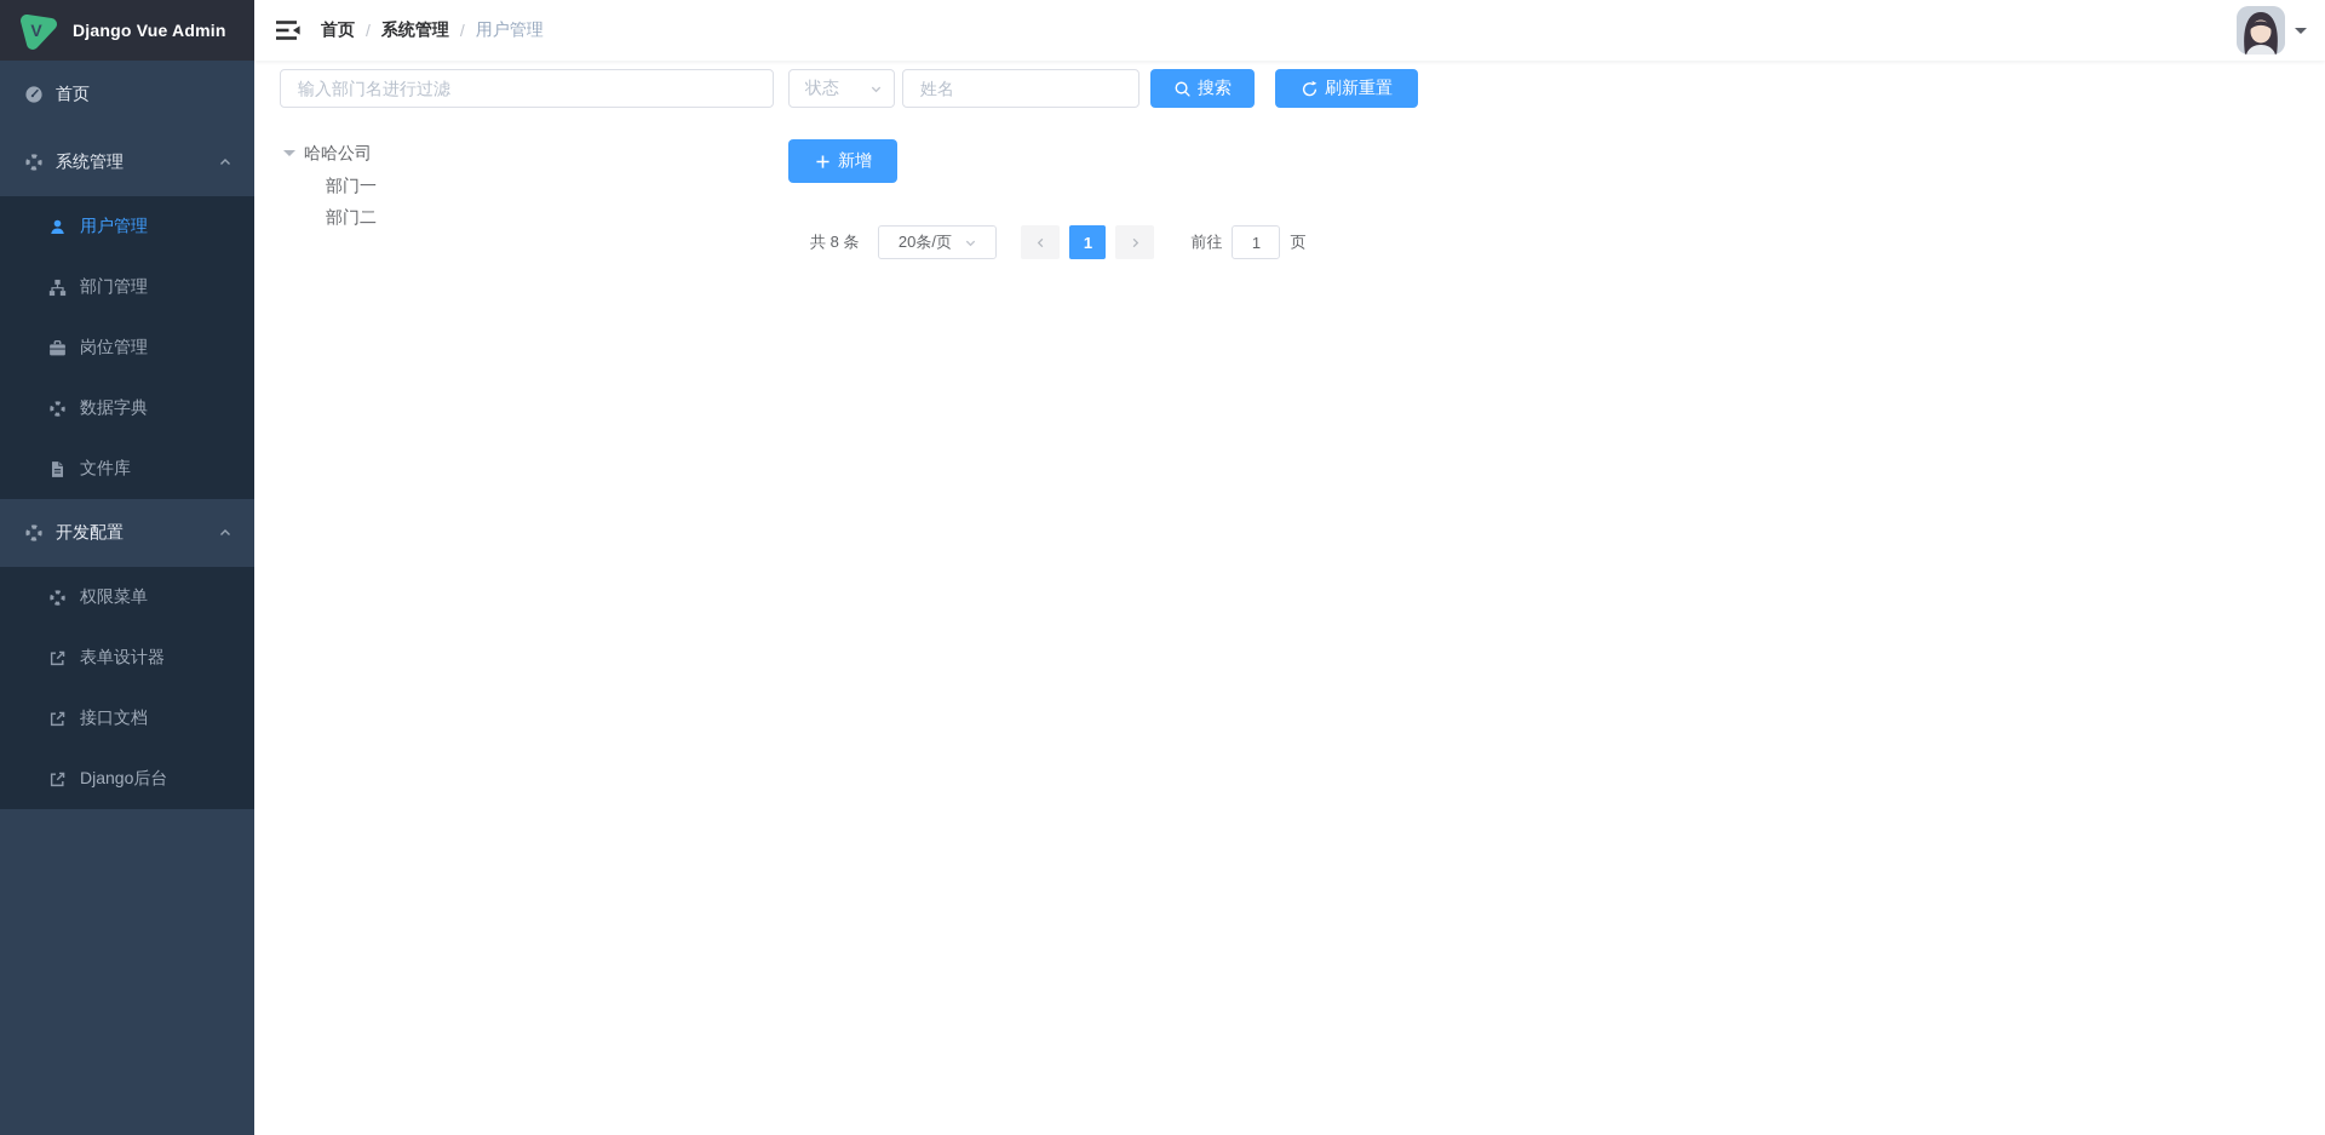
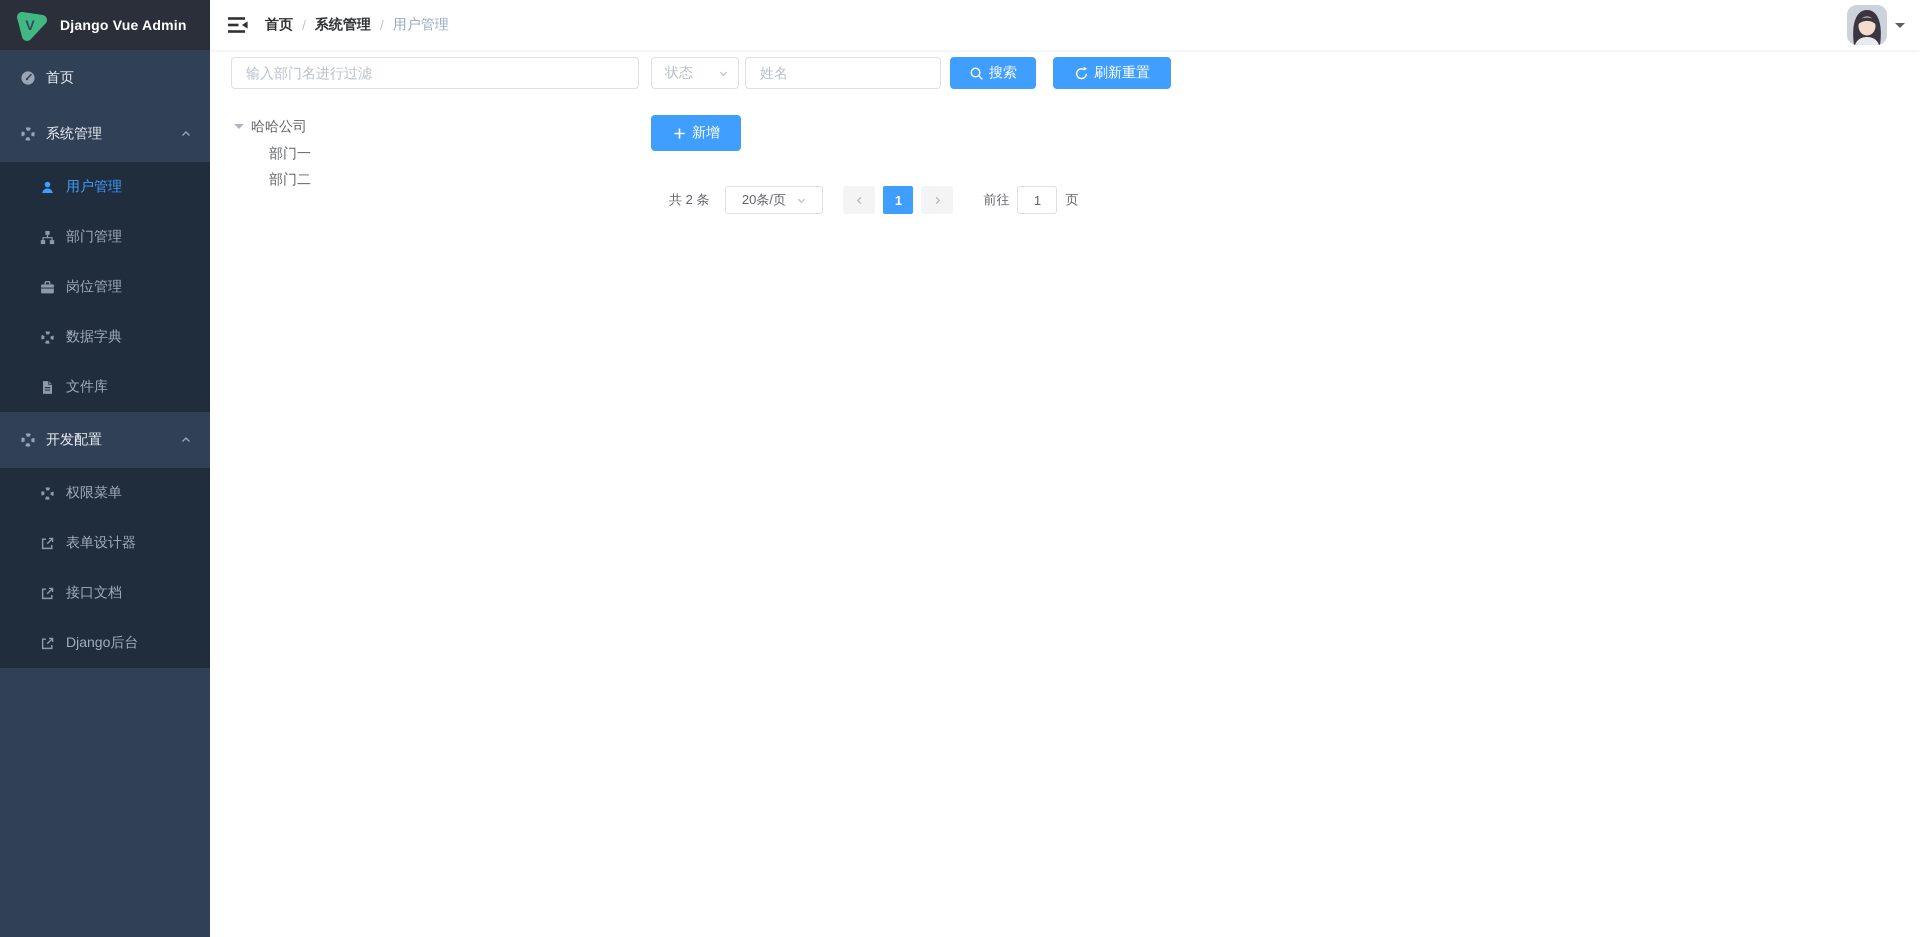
  V
  Django Vue Admin
  首页
  系统管理
  用户管理
  部门管理
  岗位管理
  数据字典
  文件库
  开发配置
  权限菜单
  表单设计器
  接口文档
  Django后台
  首页
  /
  系统管理
  /
  用户管理
  输入部门名进行过滤
  哈哈公司
  部门一
  部门二
  状态
  姓名
  搜索
  刷新重置
  新增
- 共 8 条
+ 共 2 条
  20条/页
  1
  前往
  1
  页
